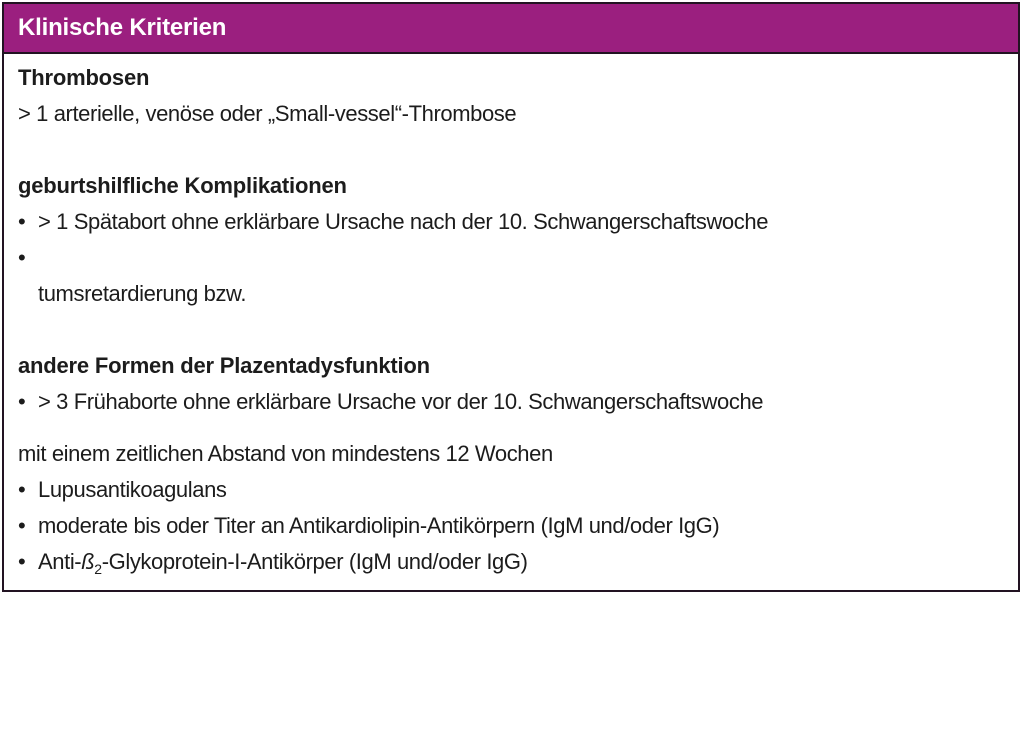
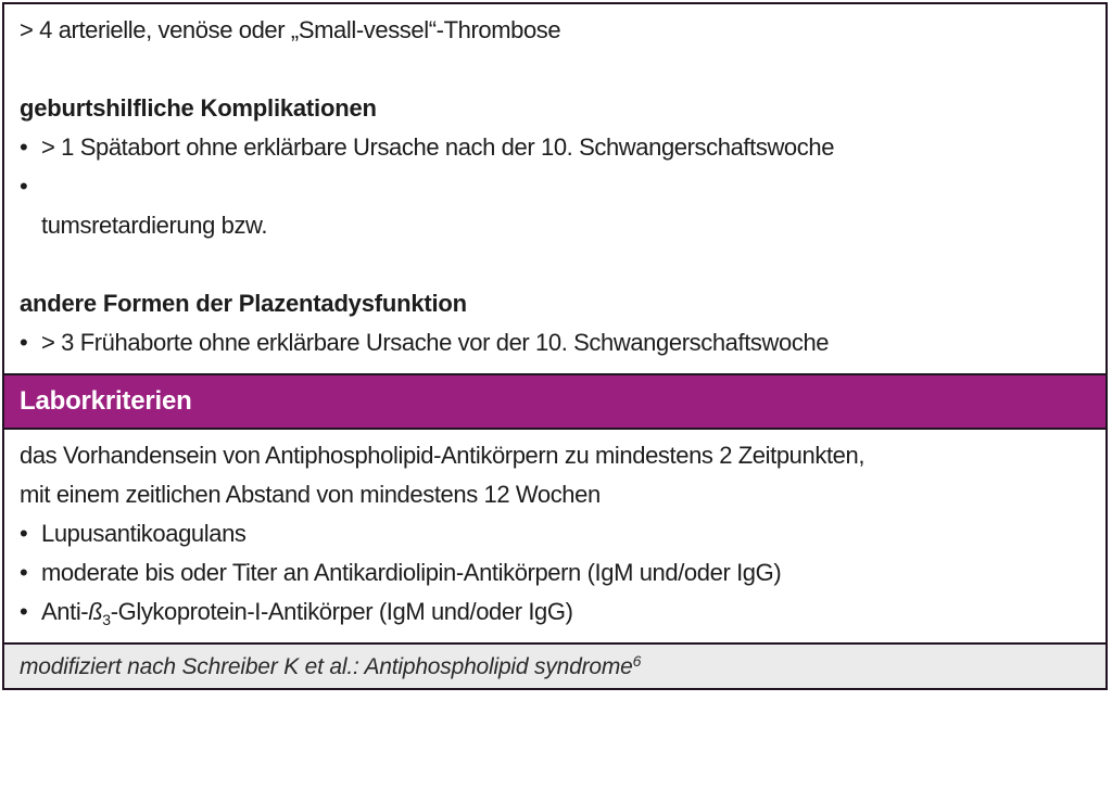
- Klinische Kriterien
- Thrombosen
- > 1 arterielle, venöse oder „Small-vessel“-Thrombose
+ > 4 arterielle, venöse oder „Small-vessel“-Thrombose
  geburtshilfliche Komplikationen
  •
  > 1 Spätabort ohne erklärbare Ursache nach der 10. Schwangerschaftswoche
  •
  tumsretardierung bzw.
  andere Formen der Plazentadysfunktion
  •
  > 3 Frühaborte ohne erklärbare Ursache vor der 10. Schwangerschaftswoche
+ Laborkriterien
+ das Vorhandensein von Antiphospholipid-Antikörpern zu mindestens 2 Zeitpunkten,
  mit einem zeitlichen Abstand von mindestens 12 Wochen
  •
  Lupusantikoagulans
  •
  moderate bis oder Titer an Antikardiolipin-Antikörpern (IgM und/oder IgG)
  •
- Anti-ß2-Glykoprotein-I-Antikörper (IgM und/oder IgG)
+ Anti-ß3-Glykoprotein-I-Antikörper (IgM und/oder IgG)
+ modifiziert nach Schreiber K et al.: Antiphospholipid syndrome6
